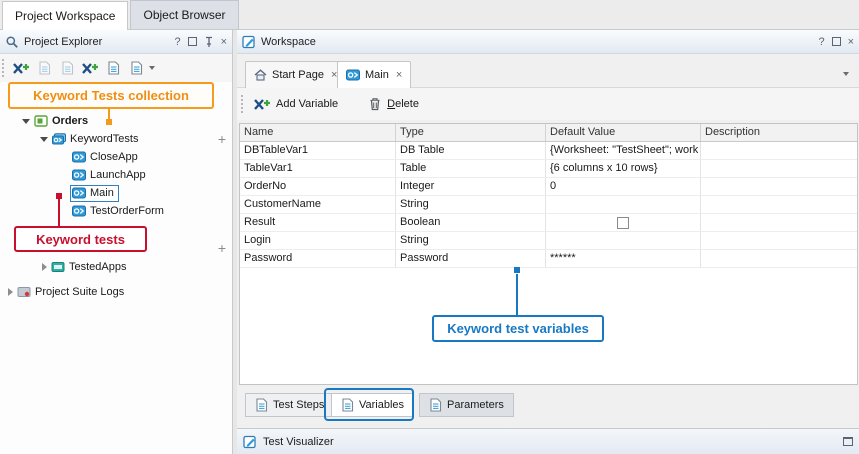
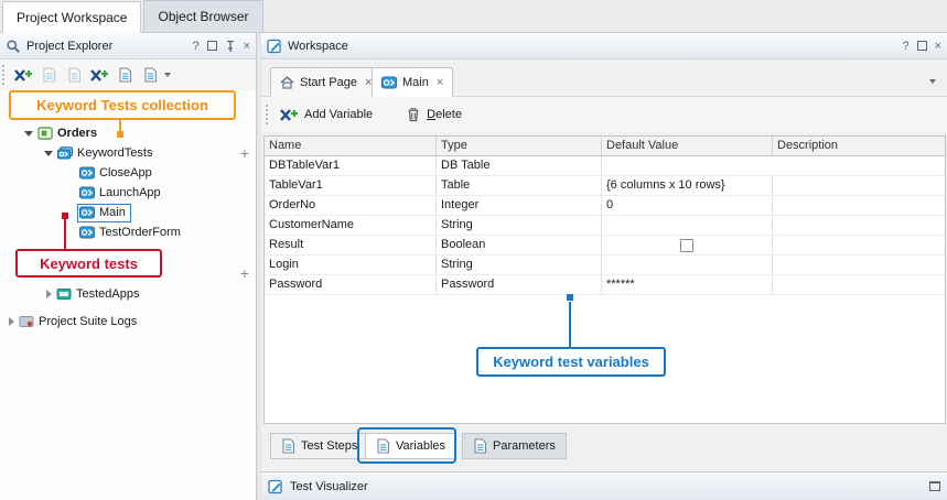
  Project Workspace
  Object Browser
  Project Explorer
  ?
  ×
  Orders
  KeywordTests
  CloseApp
  LaunchApp
  Main
  TestOrderForm
  TestedApps
  Project Suite Logs
  +
  +
  Keyword Tests collection
  Keyword tests
  Workspace
  ?
  ×
  Start Page
  ×
  Main
  ×
  Add Variable
  Delete
  Name
  Type
  Default Value
  Description
  DBTableVar1
  DB Table
- {Worksheet: "TestSheet"; work
  TableVar1
  Table
  {6 columns x 10 rows}
  OrderNo
  Integer
  0
  CustomerName
  String
  Result
  Boolean
  Login
  String
  Password
  Password
  ******
  Keyword test variables
  Test Steps
  Variables
  Parameters
  Test Visualizer
